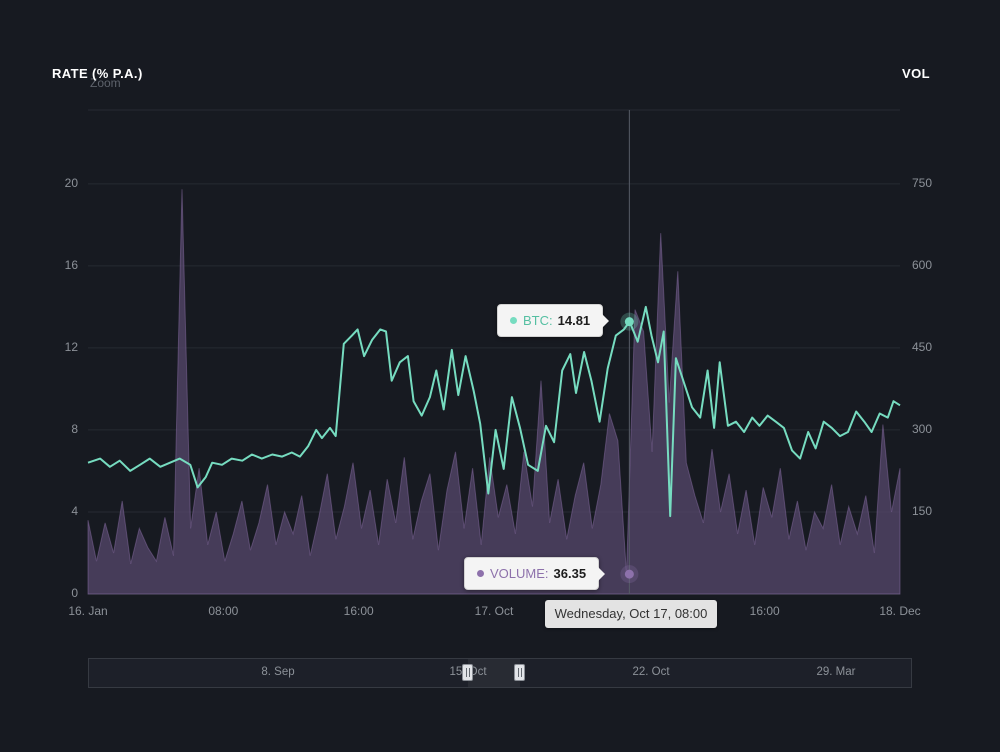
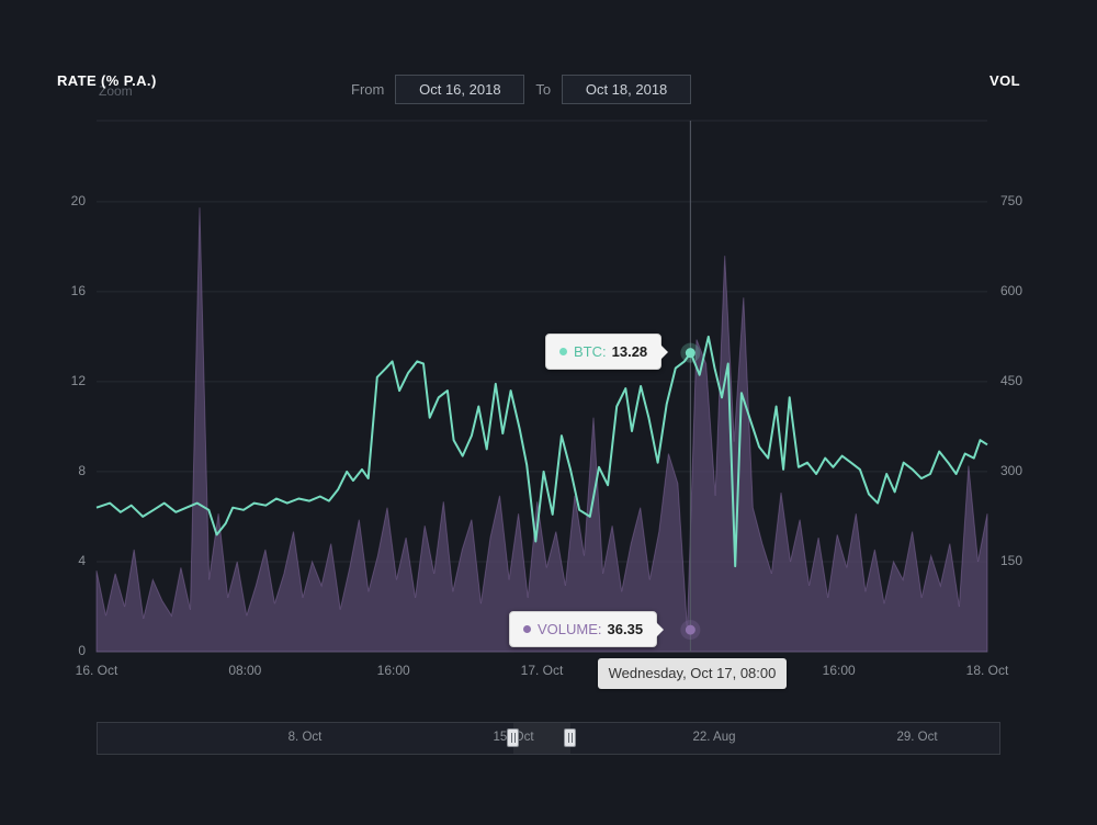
  Zoom
  RATE (% P.A.)
+ From
+ Oct 16, 2018
+ To
+ Oct 18, 2018
  VOL
  0
  4
  8
  12
  16
  20
  150
  300
  450
  600
  750
- 16. Jan
+ 16. Oct
  08:00
  16:00
  17. Oct
  16:00
- 18. Dec
+ 18. Oct
- BTC: 14.81
+ BTC: 13.28
  VOLUME: 36.35
  Wednesday, Oct 17, 08:00
- 8. Sep
+ 8. Oct
  15 Oct
- 22. Oct
+ 22. Aug
- 29. Mar
+ 29. Oct
